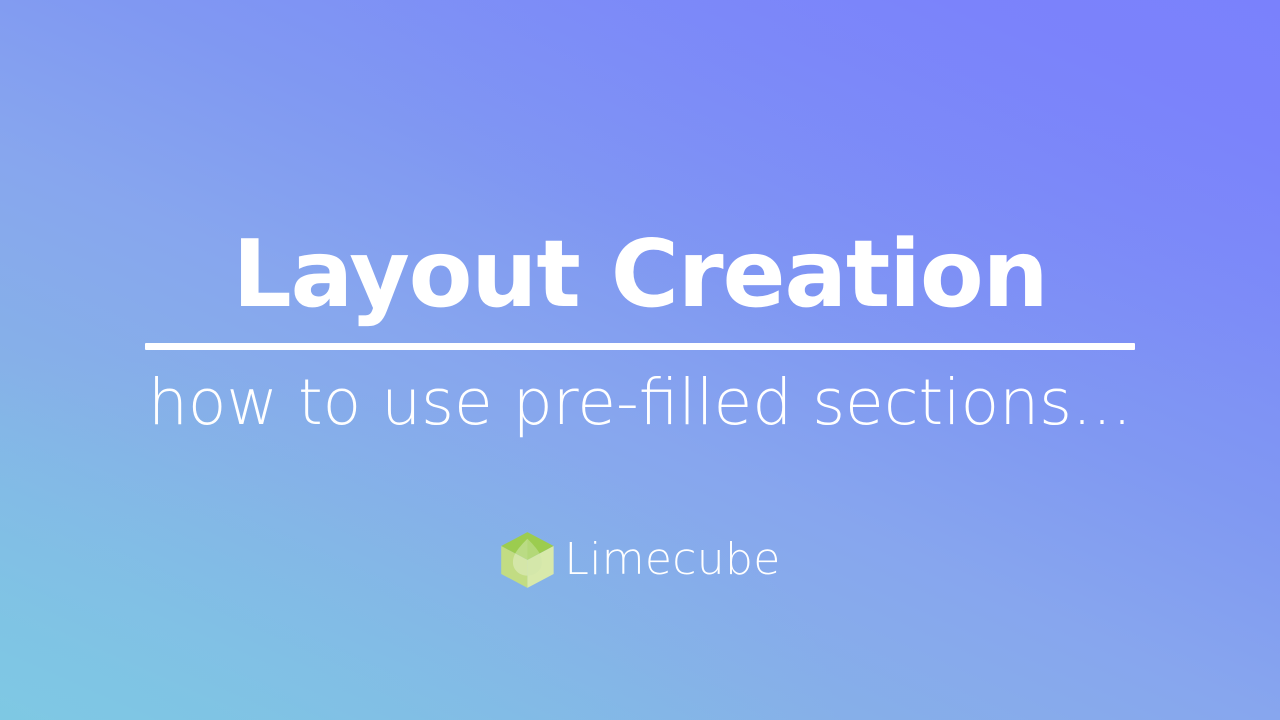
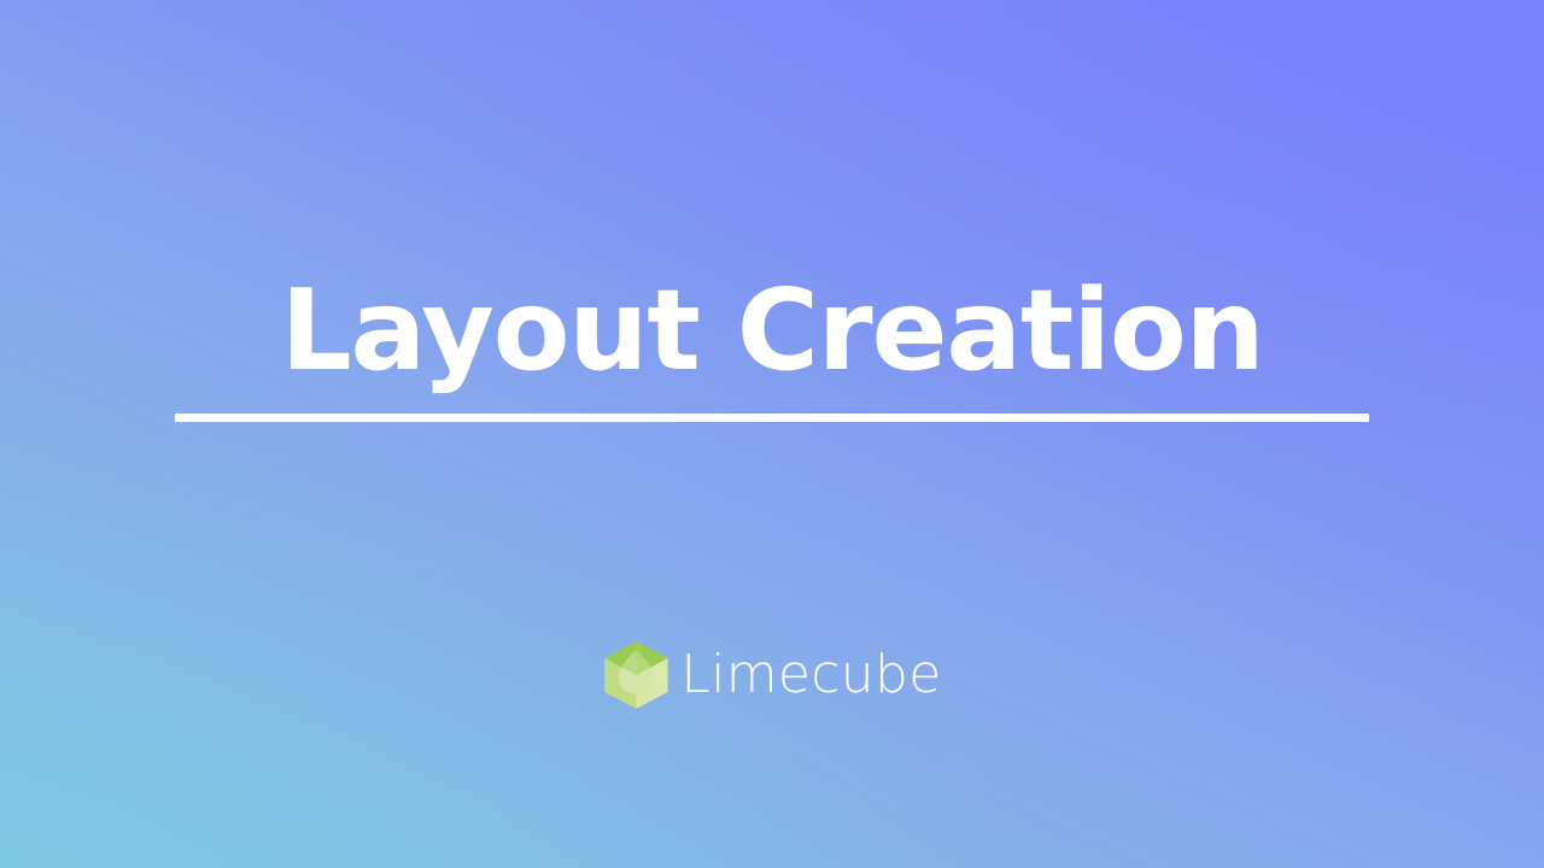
  Layout Creation
- how to use pre-filled sections...
  Limecube
